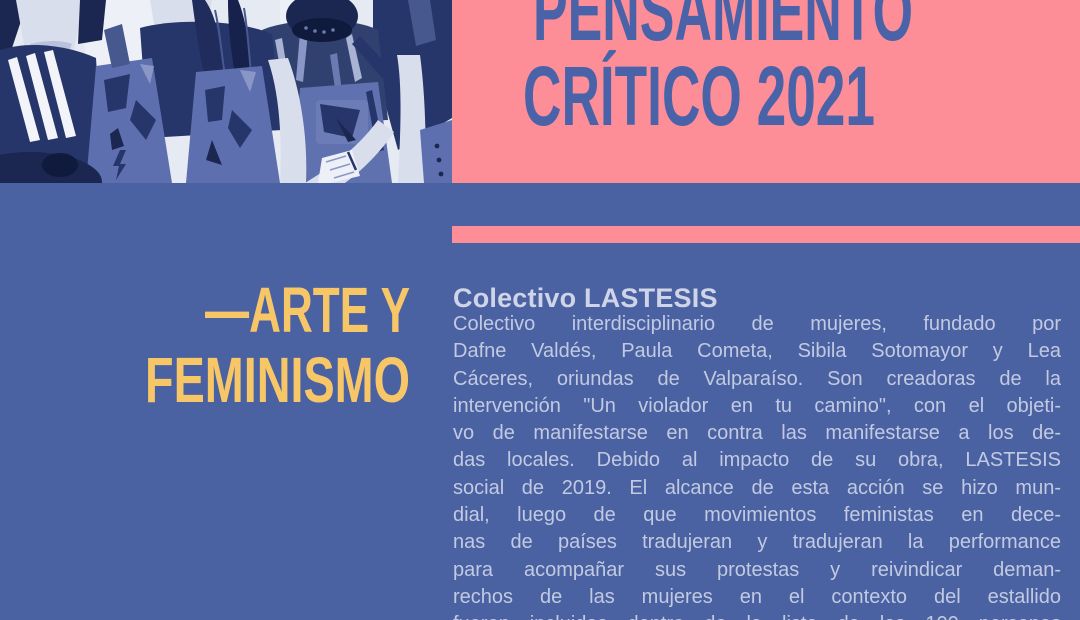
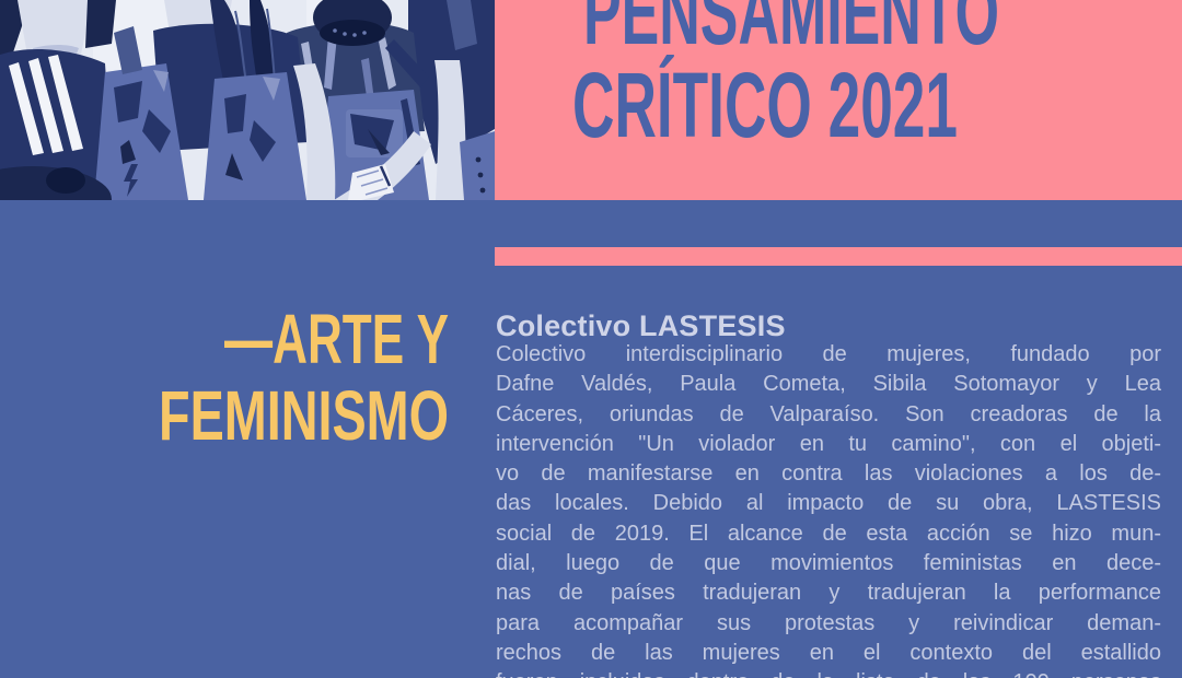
  PENSAMIENTO
  CRÍTICO 2021
  —ARTE Y
  FEMINISMO
  Colectivo LASTESIS
  Colectivo interdisciplinario de mujeres, fundado por
  Dafne Valdés, Paula Cometa, Sibila Sotomayor y Lea
  Cáceres, oriundas de Valparaíso. Son creadoras de la
  intervención "Un violador en tu camino", con el objeti-
- vo de manifestarse en contra las manifestarse a los de-
+ vo de manifestarse en contra las violaciones a los de-
  das locales. Debido al impacto de su obra, LASTESIS
  social de 2019. El alcance de esta acción se hizo mun-
  dial, luego de que movimientos feministas en dece-
  nas de países tradujeran y tradujeran la performance
  para acompañar sus protestas y reivindicar deman-
  rechos de las mujeres en el contexto del estallido
